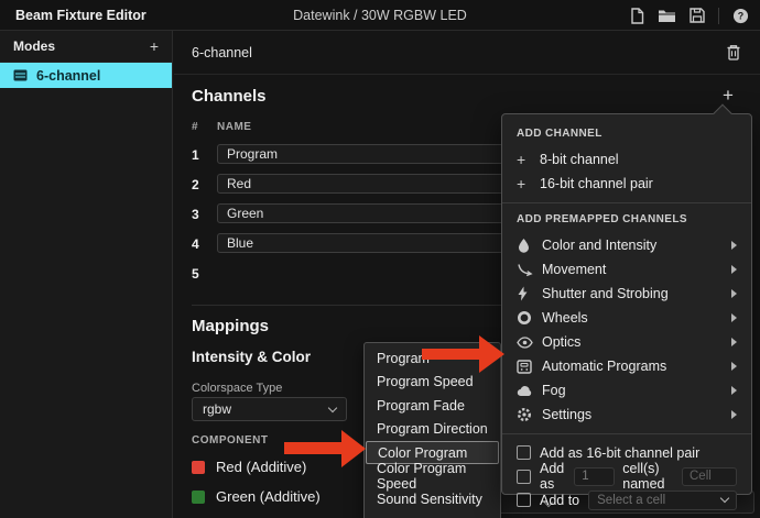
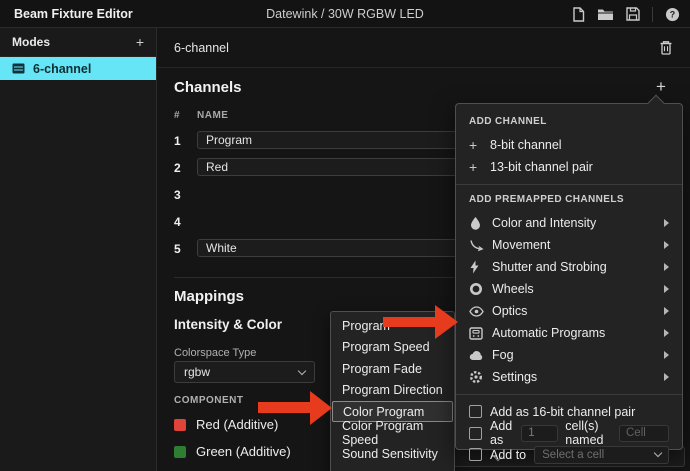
  Beam Fixture Editor
  Datewink / 30W RGBW LED
  ?
  Modes
  +
  6-channel
  6-channel
  Channels
  +
  #
  NAME
  1
  Program
  2
  Red
  3
- Green
  4
- Blue
  5
+ White
  Mappings
  Intensity & Color
  Colorspace Type
  rgbw
  COMPONENT
  Red (Additive)
  Green (Additive)
  Progra
  Program Speed
  Program Fade
  Program Direction
  Color Program
  Color Program Speed
  Sound Sensitivity
  ADD CHANNEL
  +
  8-bit channel
  +
- 16-bit channel pair
+ 13-bit channel pair
  ADD PREMAPPED CHANNELS
  Color and Intensity
  Movement
  Shutter and Strobing
  Wheels
  Optics
  Automatic Programs
  Fog
  Settings
  Add as 16-bit channel pair
  Add as
  1
  cell(s) named
  Cell
  Add to
  Select a cell
